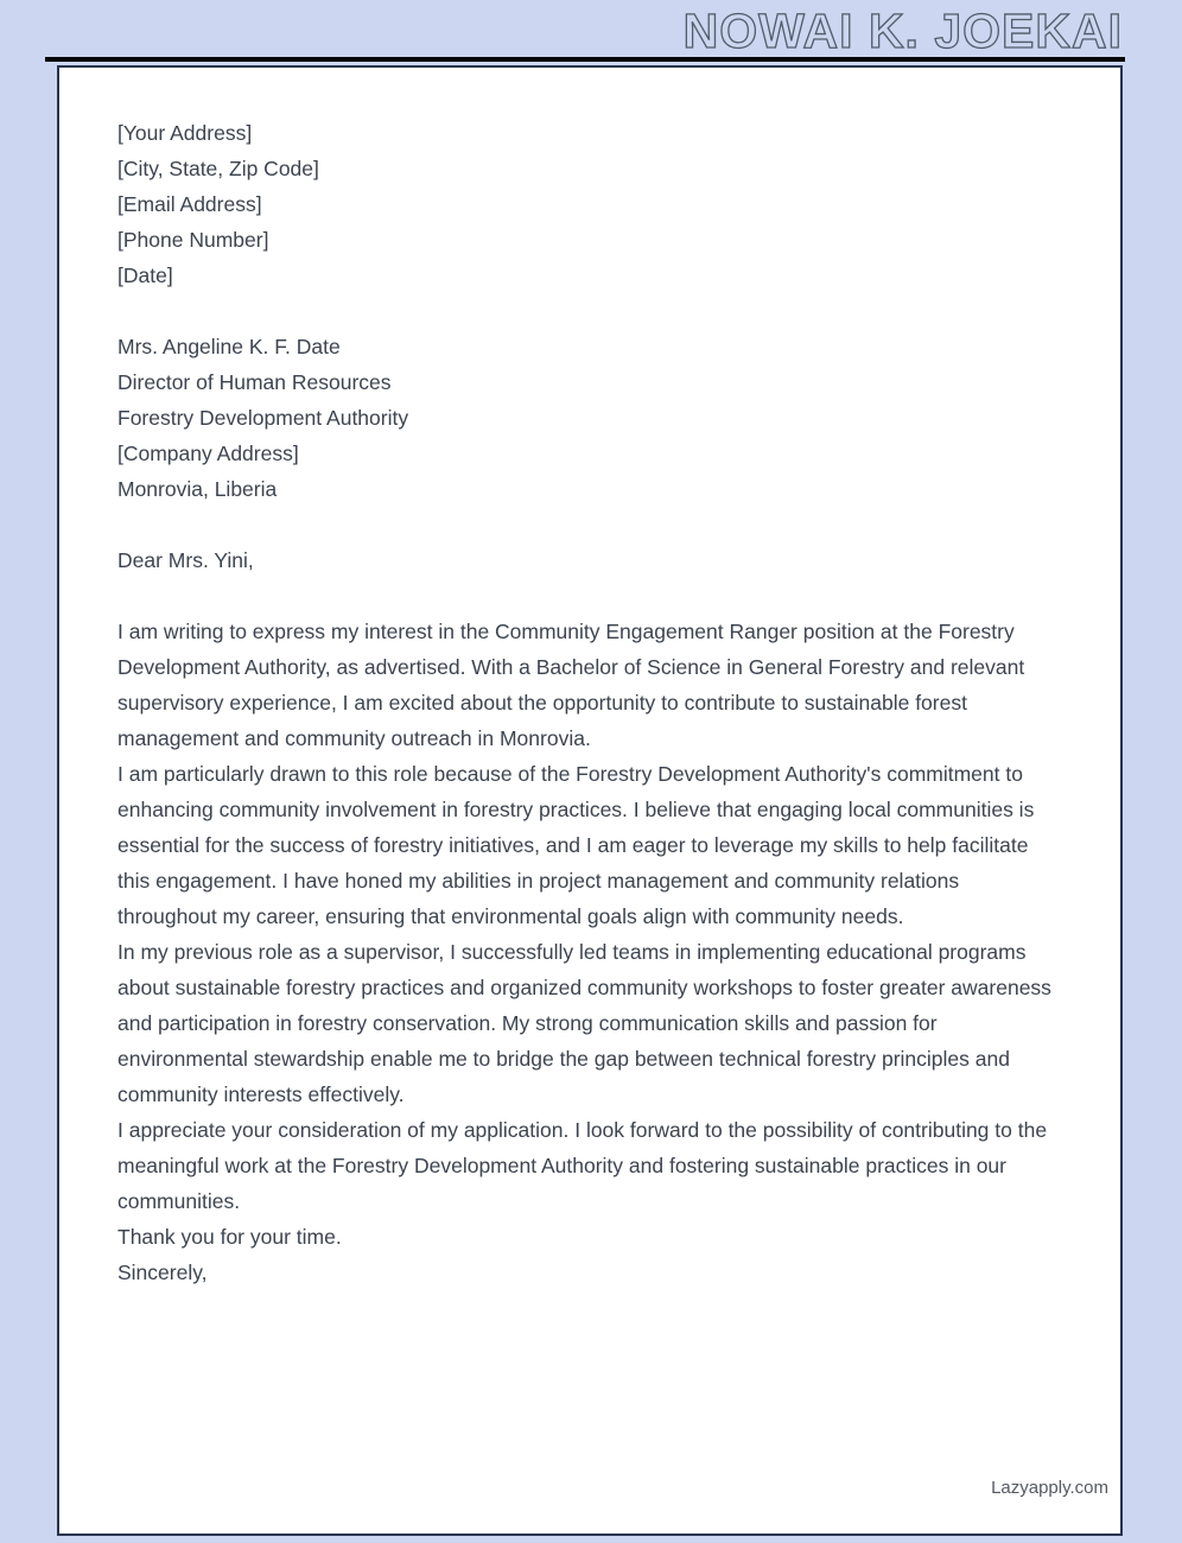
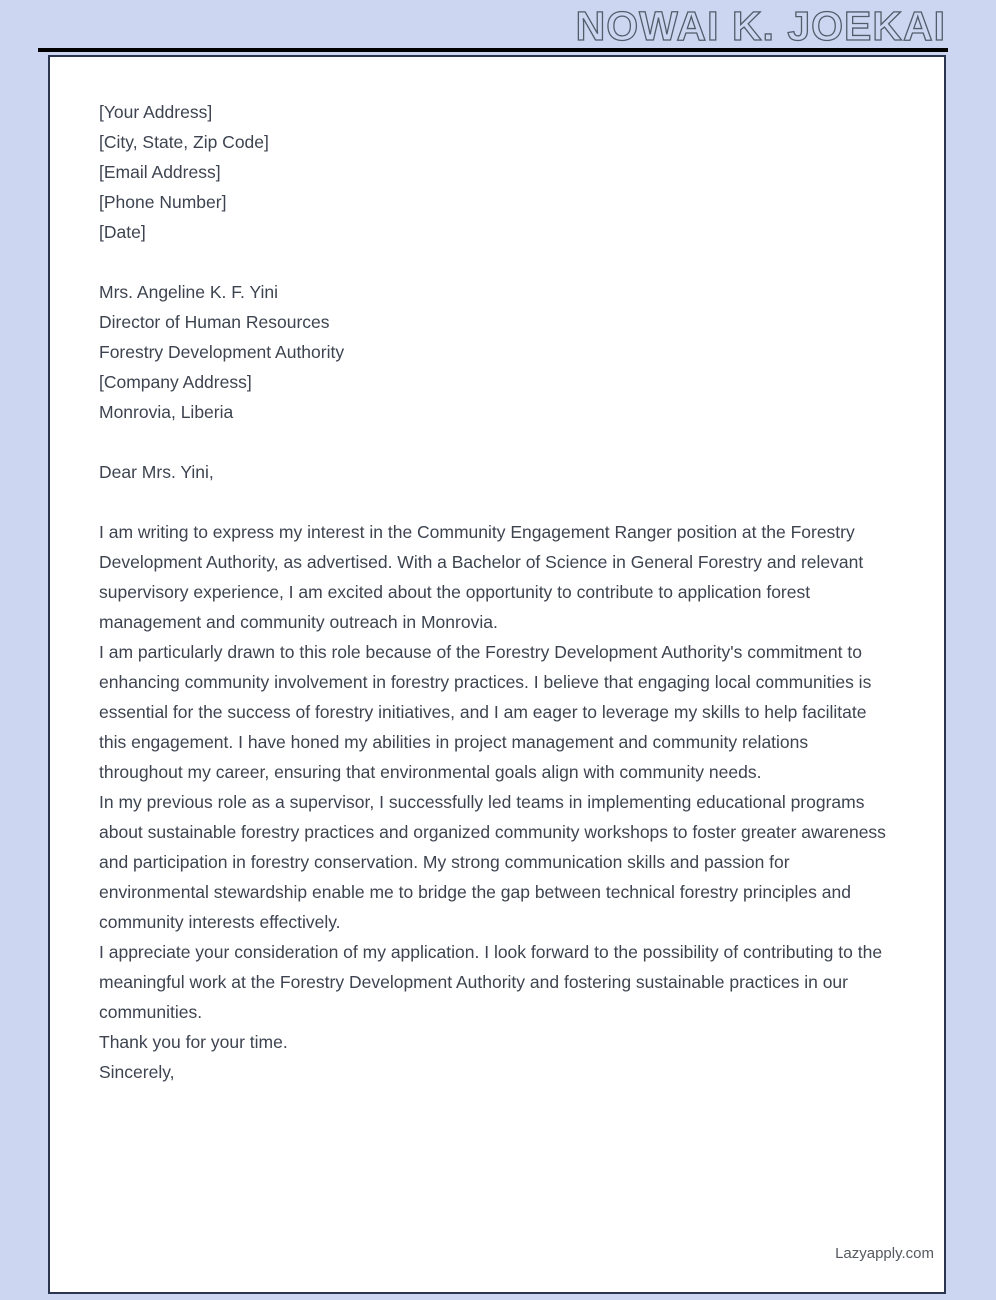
  NOWAI K. JOEKAI
  [Your Address]
  [City, State, Zip Code]
  [Email Address]
  [Phone Number]
  [Date]
- Mrs. Angeline K. F. Date
+ Mrs. Angeline K. F. Yini
  Director of Human Resources
  Forestry Development Authority
  [Company Address]
  Monrovia, Liberia
  Dear Mrs. Yini,
- I am writing to express my interest in the Community Engagement Ranger position at the Forestry Development Authority, as advertised. With a Bachelor of Science in General Forestry and relevant supervisory experience, I am excited about the opportunity to contribute to sustainable forest management and community outreach in Monrovia.
+ I am writing to express my interest in the Community Engagement Ranger position at the Forestry Development Authority, as advertised. With a Bachelor of Science in General Forestry and relevant supervisory experience, I am excited about the opportunity to contribute to application forest management and community outreach in Monrovia.
  I am particularly drawn to this role because of the Forestry Development Authority's commitment to enhancing community involvement in forestry practices. I believe that engaging local communities is essential for the success of forestry initiatives, and I am eager to leverage my skills to help facilitate this engagement. I have honed my abilities in project management and community relations throughout my career, ensuring that environmental goals align with community needs.
  In my previous role as a supervisor, I successfully led teams in implementing educational programs about sustainable forestry practices and organized community workshops to foster greater awareness and participation in forestry conservation. My strong communication skills and passion for environmental stewardship enable me to bridge the gap between technical forestry principles and community interests effectively.
  I appreciate your consideration of my application. I look forward to the possibility of contributing to the meaningful work at the Forestry Development Authority and fostering sustainable practices in our communities.
  Thank you for your time.
  Sincerely,
  Lazyapply.com
